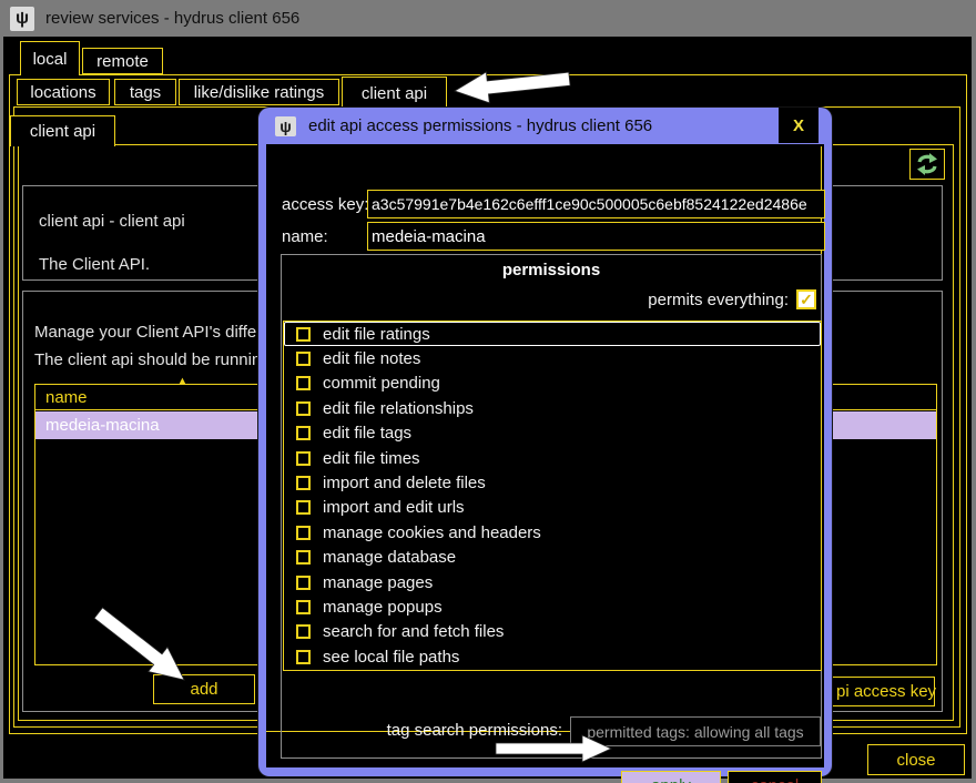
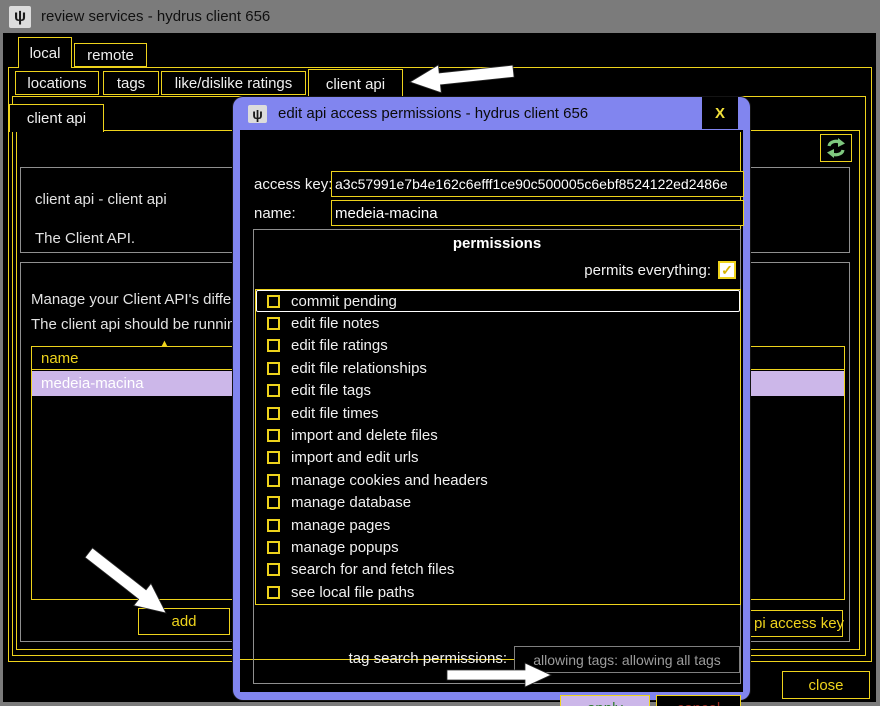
  ψ
  review services - hydrus client 656
  local
  remote
  locations
  tags
  like/dislike ratings
  client api
  client api
  client api - client api
  The Client API.
  Manage your Client API's diffe
  The client api should be runnin
  name
  medeia-macina
  ▲
  add
  pi access key
  close
  ψ
  edit api access permissions - hydrus client 656
  X
  access key
  a3c57991e7b4e162c6efff1ce90c500005c6ebf8524122ed2486e
  name:
  medeia-macina
  permissions
  permits everything:
  ✓
- edit file ratings
+ commit pending
  edit file notes
- commit pending
+ edit file ratings
  edit file relationships
  edit file tags
  edit file times
  import and delete files
  import and edit urls
  manage cookies and headers
  manage database
  manage pages
  manage popups
  search for and fetch files
  see local file paths
  tag search permissions:
- permitted tags: allowing all tags
+ allowing tags: allowing all tags
